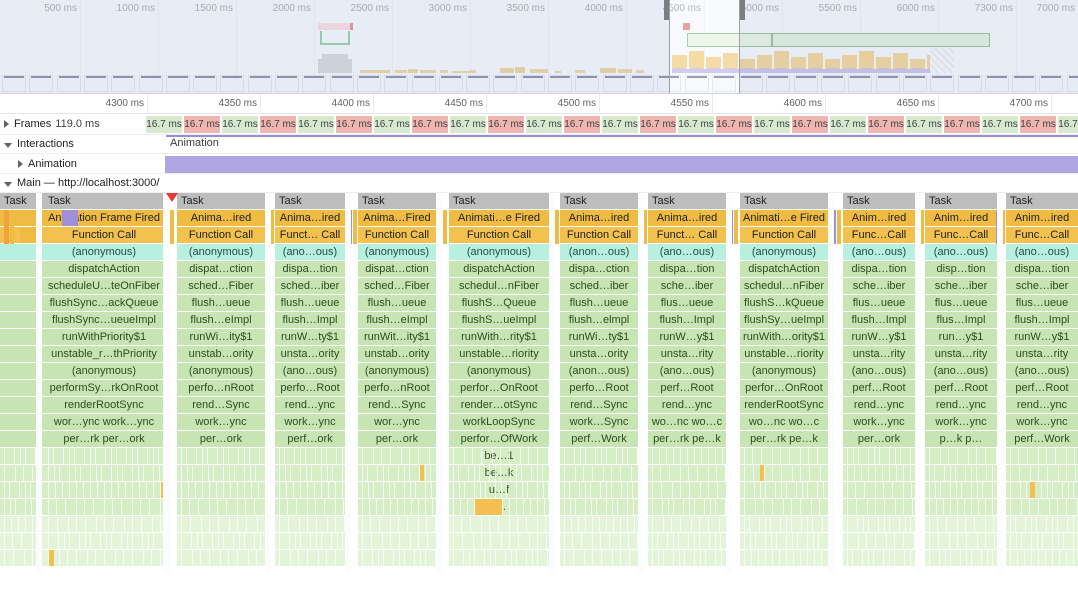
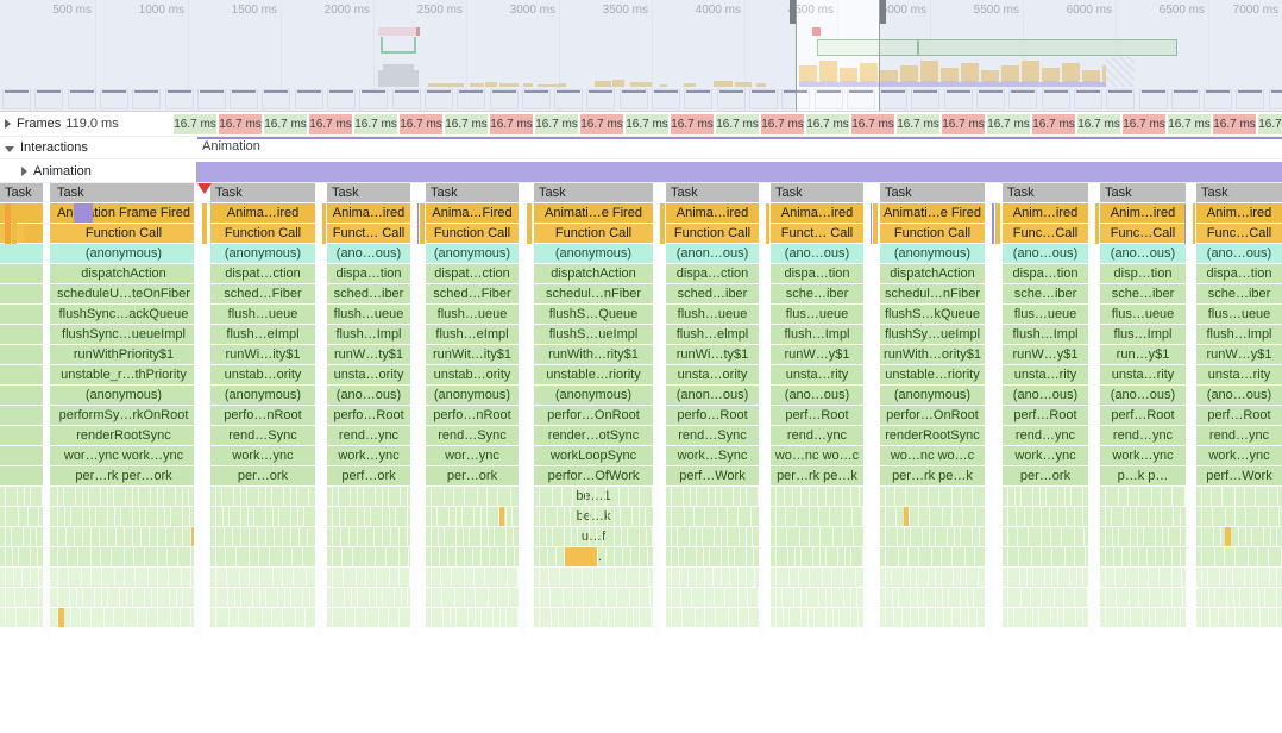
  500 ms
  1000 ms
  1500 ms
  2000 ms
  2500 ms
  3000 ms
  3500 ms
  4000 ms
  500 ms
  000 ms
  5500 ms
  6000 ms
- 7300 ms
+ 6500 ms
  7000 ms
- 4300 ms
- 4350 ms
- 4400 ms
- 4450 ms
- 4500 ms
- 4550 ms
- 4600 ms
- 4650 ms
- 4700 ms
  16.7 ms
  16.7 ms
  16.7 ms
  16.7 ms
  16.7 ms
  16.7 ms
  16.7 ms
  16.7 ms
  16.7 ms
  16.7 ms
  16.7 ms
  16.7 ms
  16.7 ms
  16.7 ms
  16.7 ms
  16.7 ms
  16.7 ms
  16.7 ms
  16.7 ms
  16.7 ms
  16.7 ms
  16.7 ms
  16.7 ms
  16.7 ms
  Frames
  119.0 ms
  Animation
  Interactions
  Animation
- Main — http://localhost:3000/
  Task
  Task
  Antion Frame Fired
  Function Call
  (anonymous)
  dispatchAction
  scheduleU…teOnFiber
  flushSync…ackQueue
  flushSync…ueueImpl
  runWithPriority$1
  unstable_r…thPriority
  (anonymous)
  performSy…rkOnRoot
  renderRootSync
  wor…ync work…ync
  per…rk per…ork
  Task
  Anima…ired
  Function Call
  (anonymous)
  dispat…ction
  sched…Fiber
  flush…ueue
  flush…eImpl
  runWi…ity$1
  unstab…ority
  (anonymous)
  perfo…nRoot
  rend…Sync
  work…ync
  per…ork
  Task
  Anima…ired
  Funct… Call
  (ano…ous)
  dispa…tion
  sched…iber
  flush…ueue
  flush…Impl
  runW…ty$1
  unsta…ority
  (ano…ous)
  perfo…Root
  rend…ync
  work…ync
  perf…ork
  Task
  Anima…Fired
  Function Call
  (anonymous)
  dispat…ction
  sched…Fiber
  flush…ueue
  flush…eImpl
  runWit…ity$1
  unstab…ority
  (anonymous)
  perfo…nRoot
  rend…Sync
  wor…ync
  per…ork
  Task
  Animati…e Fired
  Function Call
  (anonymous)
  dispatchAction
  schedul…nFiber
  flushS…Queue
  flushS…ueImpl
  runWith…rity$1
  unstable…riority
  (anonymous)
  perfor…OnRoot
  render…otSync
  workLoopSync
  perfor…OfWork
  be…1
  be…k
  u…f
  Task
  Anima…ired
  Function Call
  (anon…ous)
  dispa…ction
  sched…iber
  flush…ueue
  flush…elmpl
  runWi…ty$1
  unsta…ority
  (anon…ous)
  perfo…Root
  rend…Sync
  work…Sync
  perf…Work
  Task
  Anima…ired
  Funct… Call
  (ano…ous)
  dispa…tion
  sche…iber
  flus…ueue
  flush…Impl
  runW…y$1
  unsta…rity
  (ano…ous)
  perf…Root
  rend…ync
  wo…nc wo…c
  per…rk pe…k
  Task
  Animati…e Fired
  Function Call
  (anonymous)
  dispatchAction
  schedul…nFiber
  flushS…kQueue
  flushSy…ueImpl
  runWith…ority$1
  unstable…riority
  (anonymous)
  perfor…OnRoot
  renderRootSync
  wo…nc wo…c
  per…rk pe…k
  Task
  Anim…ired
  Func…Call
  (ano…ous)
  dispa…tion
  sche…iber
  flus…ueue
  flush…Impl
  runW…y$1
  unsta…rity
  (ano…ous)
  perf…Root
  rend…ync
  work…ync
  per…ork
  Task
  Anim…ired
  Func…Call
  (ano…ous)
  disp…tion
  sche…iber
  flus…ueue
  flus…Impl
  run…y$1
  unsta…rity
  (ano…ous)
  perf…Root
  rend…ync
  work…ync
  p…k p…
  Task
  Anim…ired
  Func…Call
  (ano…ous)
  dispa…tion
  sche…iber
  flus…ueue
  flush…Impl
  runW…y$1
  unsta…rity
  (ano…ous)
  perf…Root
  rend…ync
  work…ync
  perf…Work
